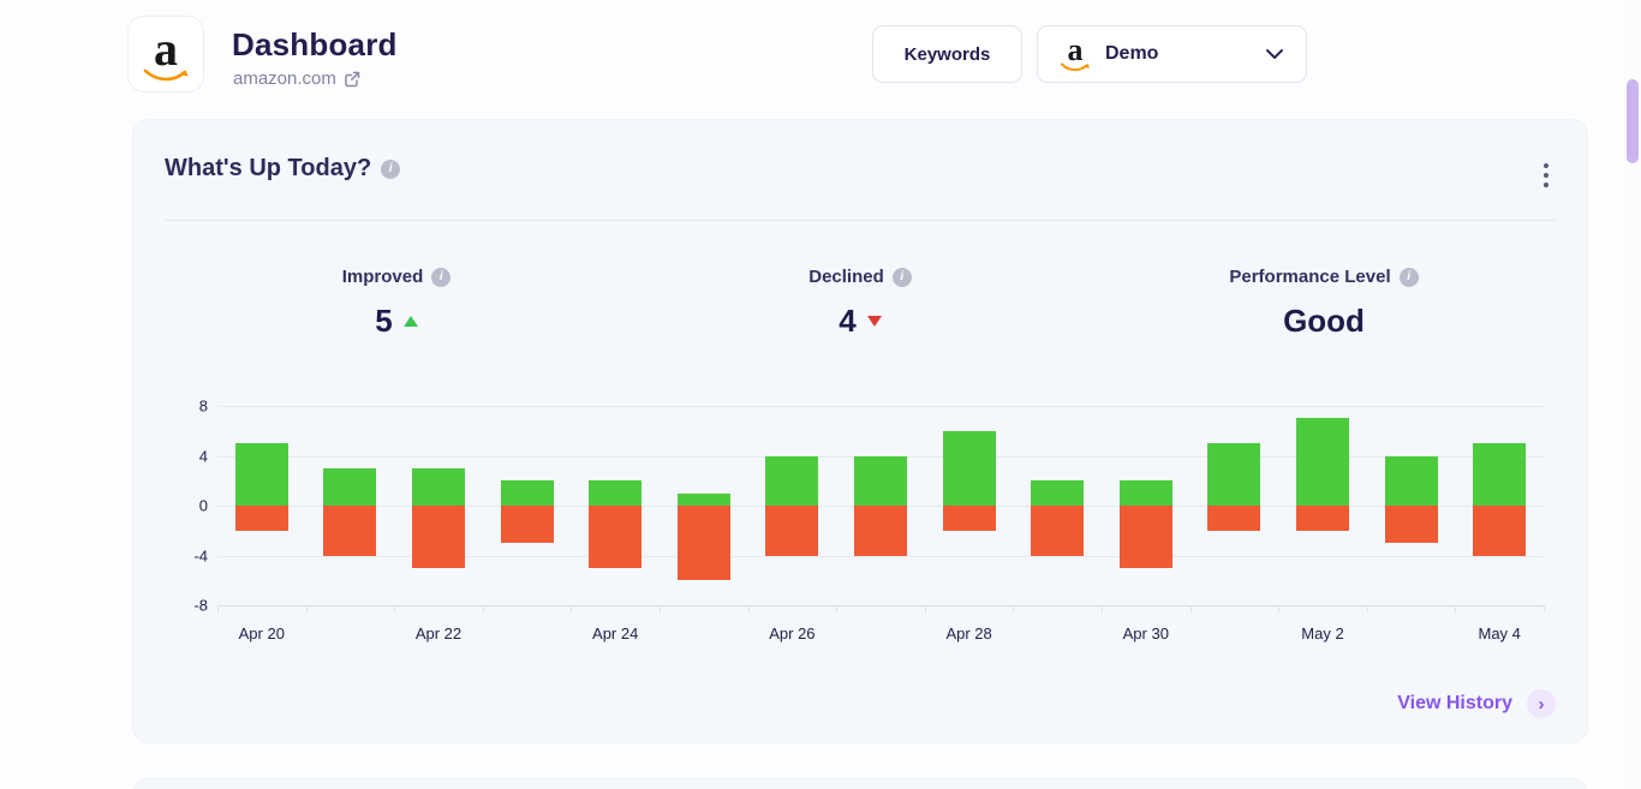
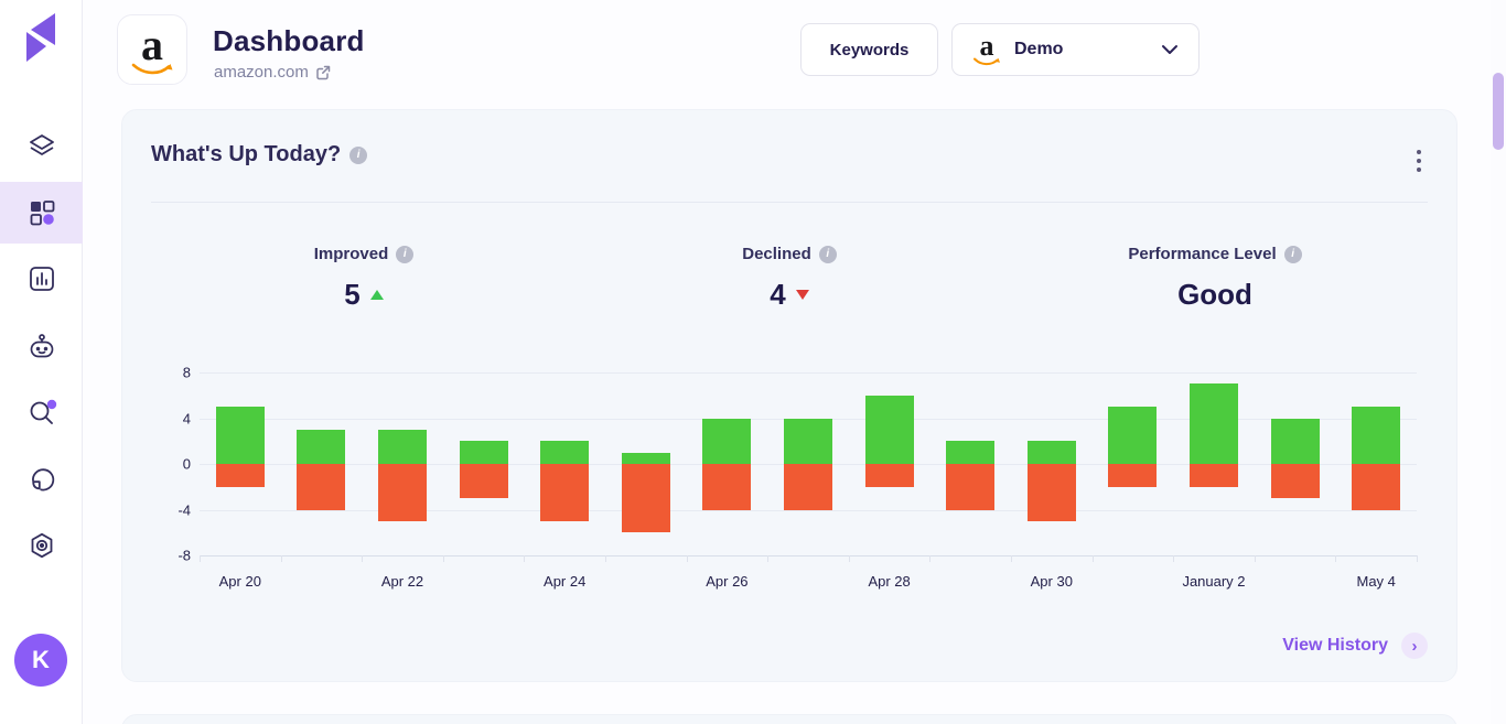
+ K
  a
  Dashboard
  amazon.com
  Keywords
  a
  Demo
  What's Up Today?
  i
  Improved
  i
  5
  Declined
  i
  4
  Performance Level
  i
  Good
  8
  4
  0
  -4
  -8
  Apr 20
  Apr 22
  Apr 24
  Apr 26
  Apr 28
  Apr 30
- May 2
+ January 2
  May 4
  View History
  ›
